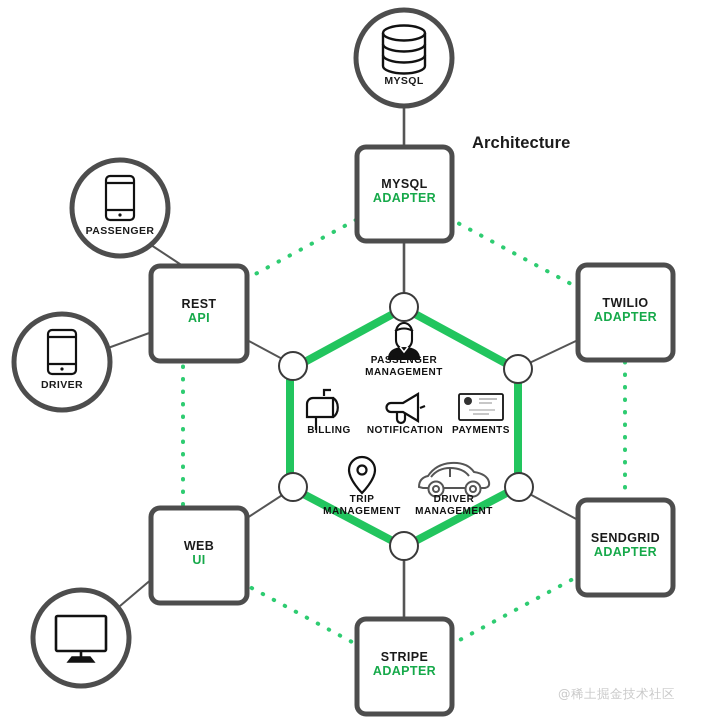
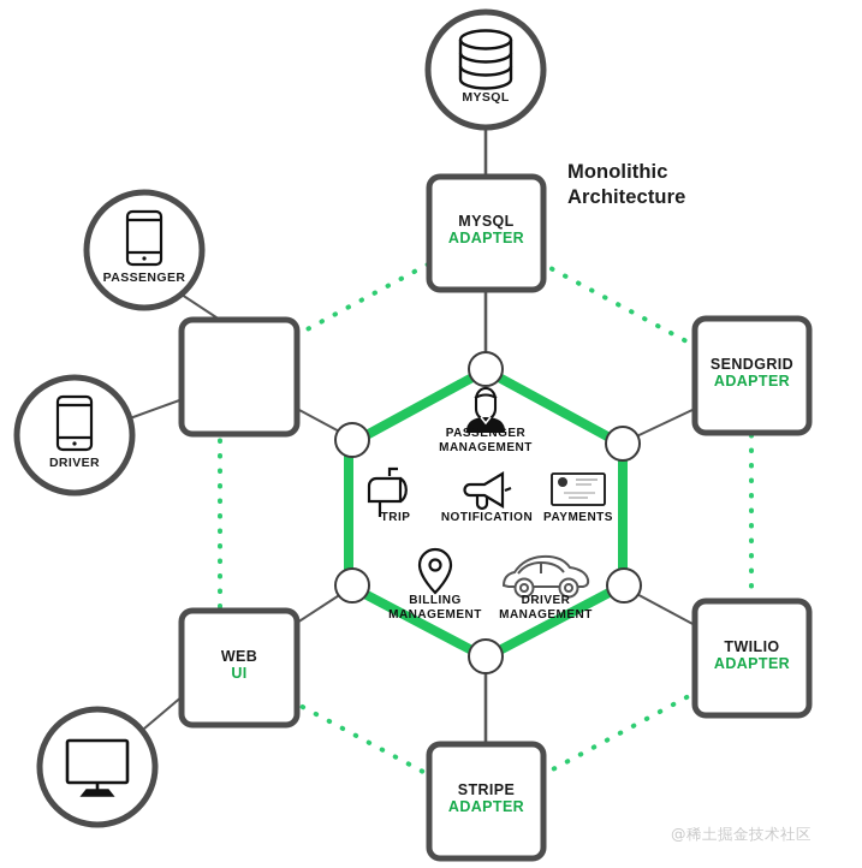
+ Monolithic
  Architecture
  MYSQL
  PASSENGER
  DRIVER
  MYSQL
  ADAPTER
- REST
- API
- TWILIO
+ SENDGRID
  ADAPTER
  WEB
  UI
- SENDGRID
+ TWILIO
  ADAPTER
  STRIPE
  ADAPTER
  PASSENGER
  MANAGEMENT
- BILLING
+ TRIP
  NOTIFICATION
  PAYMENTS
- TRIP
+ BILLING
  MANAGEMENT
  DRIVER
  MANAGEMENT
  @稀土掘金技术社区
